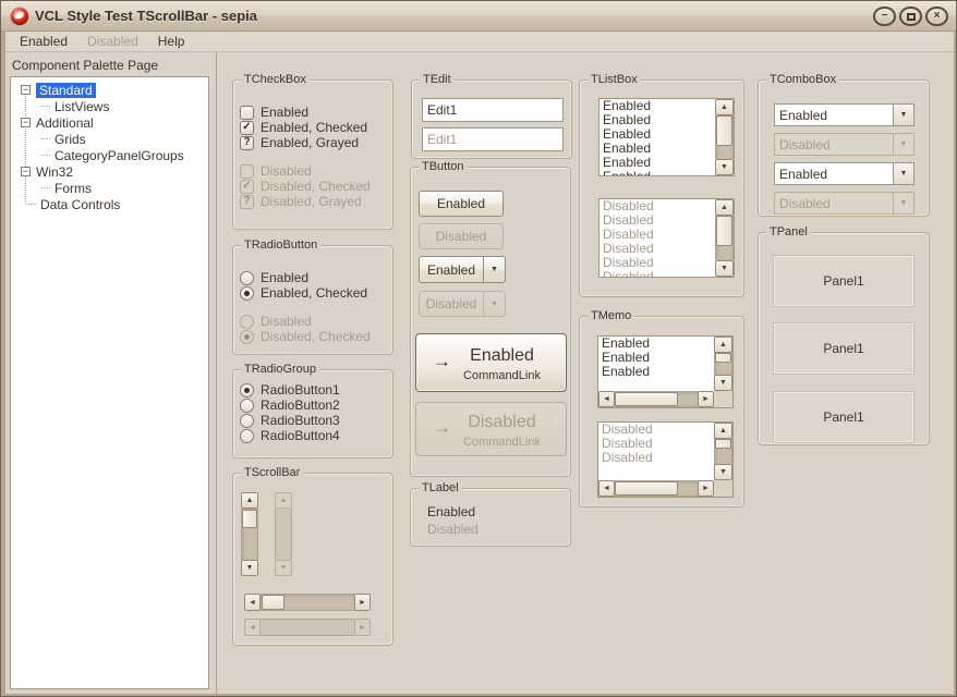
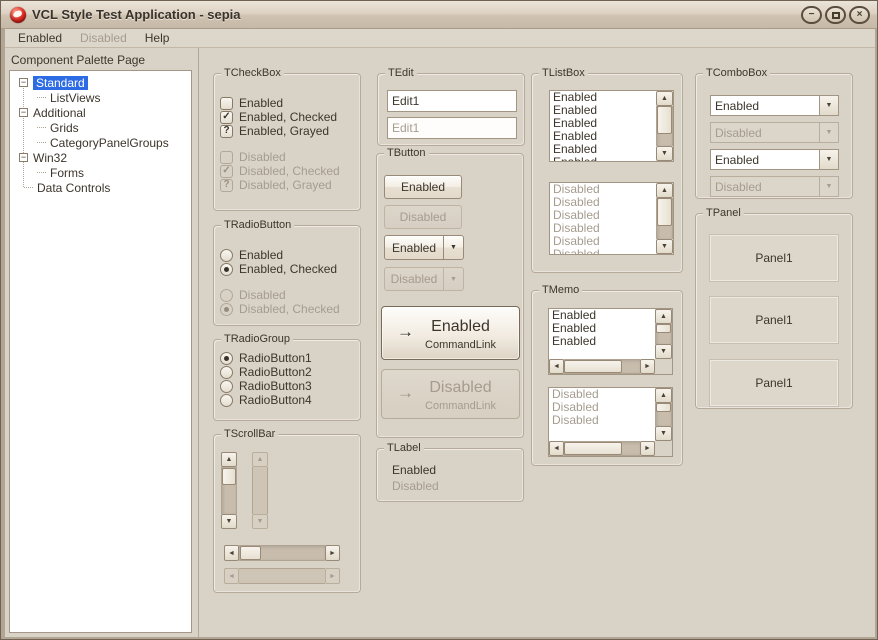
- VCL Style Test TScrollBar - sepia
+ VCL Style Test Application - sepia
  −
  ×
  Enabled
  Disabled
  Help
  Component Palette Page
  −
  Standard
  ListViews
  −
  Additional
  Grids
  CategoryPanelGroups
  −
  Win32
  Forms
  Data Controls
  TCheckBox
  Enabled
  ✓
  Enabled, Checked
  ?
  Enabled, Grayed
  Disabled
  ✓
  Disabled, Checked
  ?
  Disabled, Grayed
  TRadioButton
  Enabled
  Enabled, Checked
  Disabled
  Disabled, Checked
  TRadioGroup
  RadioButton1
  RadioButton2
  RadioButton3
  RadioButton4
  TScrollBar
  TEdit
  Edit1
  Edit1
  TButton
  Enabled
  Disabled
  Enabled
  Disabled
  →
  Enabled
  CommandLink
  →
  Disabled
  CommandLink
  TLabel
  Enabled
  Disabled
  TListBox
  Enabled
  Enabled
  Enabled
  Enabled
  Enabled
  Disabled
  Disabled
  Disabled
  Disabled
  Disabled
  TMemo
  Enabled
  Enabled
  Enabled
  Disabled
  Disabled
  Disabled
  TComboBox
  Enabled
  Disabled
  Enabled
  Disabled
  TPanel
  Panel1
  Panel1
  Panel1
